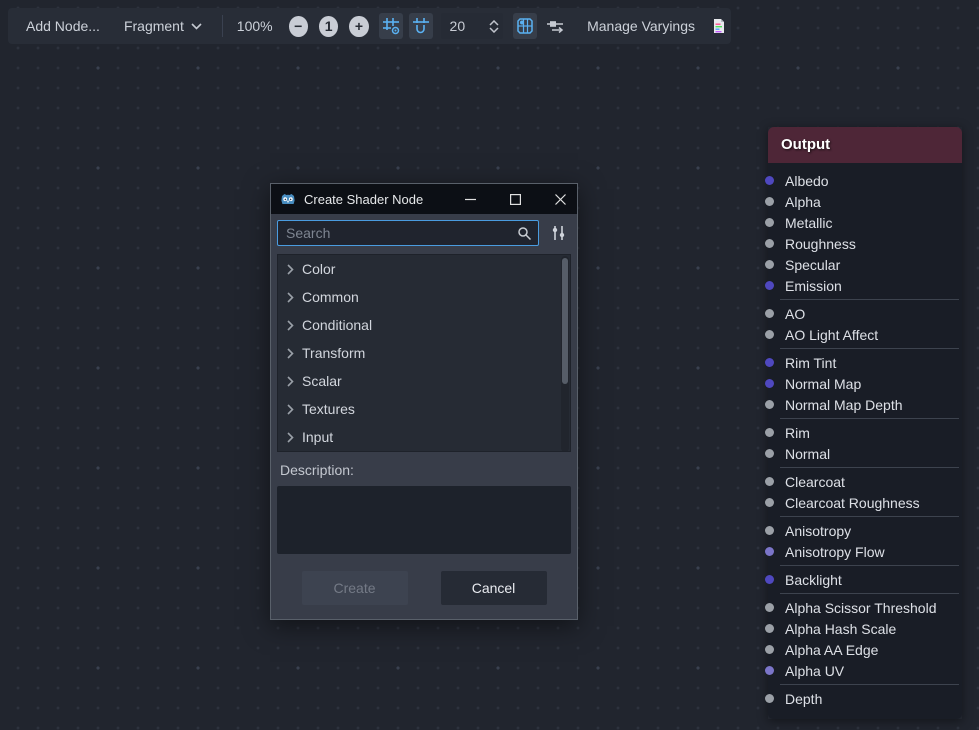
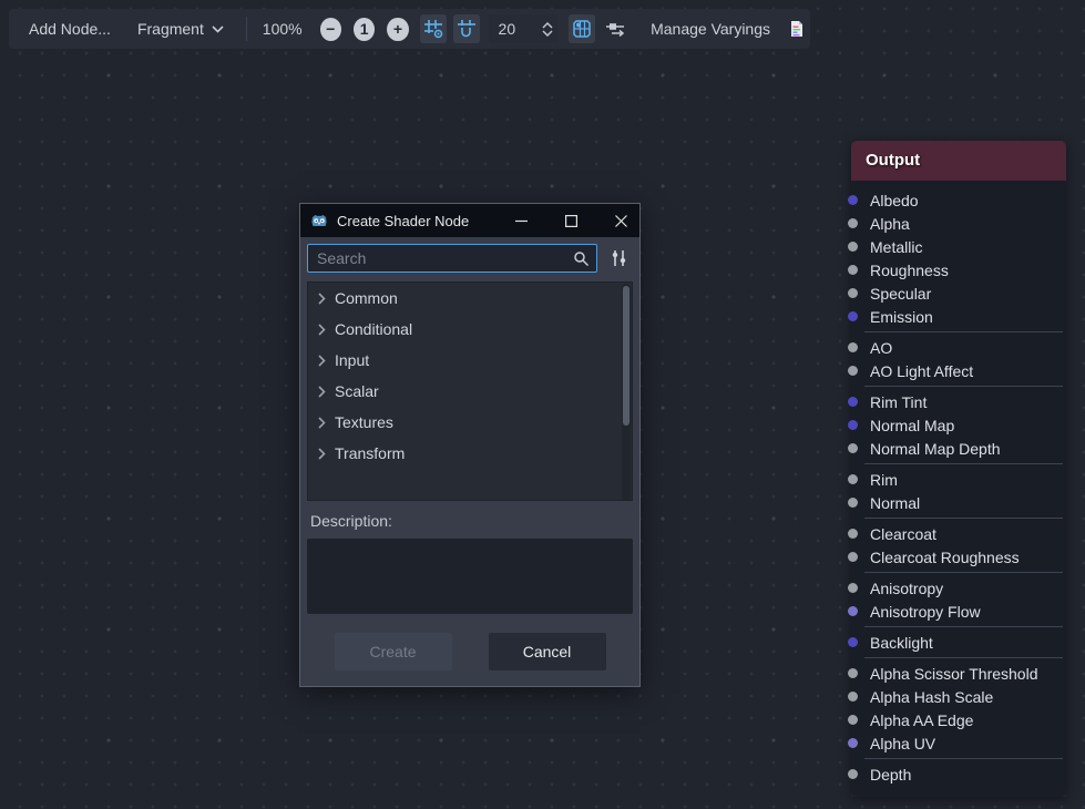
  Add Node...
  Fragment
  100%
  −
  1
  +
  20
  Manage Varyings
  Output
  Albedo
  Alpha
  Metallic
  Roughness
  Specular
  Emission
  AO
  AO Light Affect
  Rim Tint
  Normal Map
  Normal Map Depth
  Rim
  Normal
  Clearcoat
  Clearcoat Roughness
  Anisotropy
  Anisotropy Flow
  Backlight
  Alpha Scissor Threshold
  Alpha Hash Scale
  Alpha AA Edge
  Alpha UV
  Depth
  Create Shader Node
  Search
- Color
  Common
  Conditional
- Transform
+ Input
  Scalar
  Textures
- Input
+ Transform
  Description:
  Create
  Cancel
